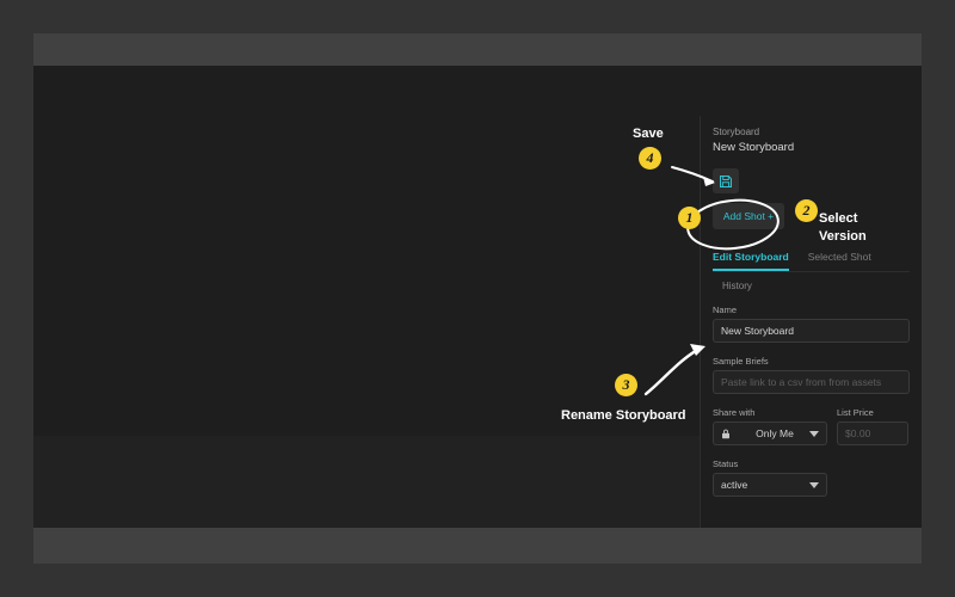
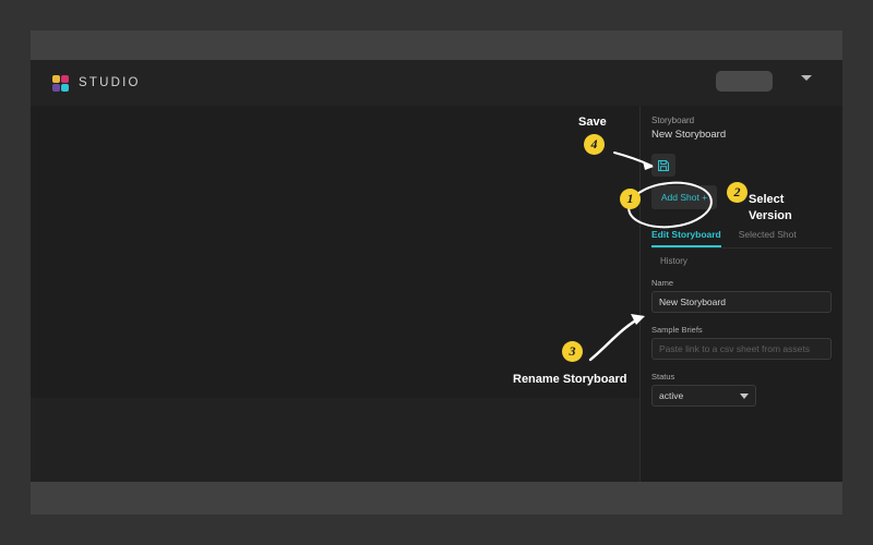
+ STUDIO
  Storyboard
  New Storyboard
  Add Shot +
  Edit Storyboard
  Selected Shot
  History
  Name
  New Storyboard
  Sample Briefs
- Paste link to a csv from from assets
+ Paste link to a csv sheet from assets
- Share with
- Only Me
- List Price
- $0.00
  Status
  active
  1
  2
  3
  4
  Save
  Select
  Version
  Rename Storyboard
